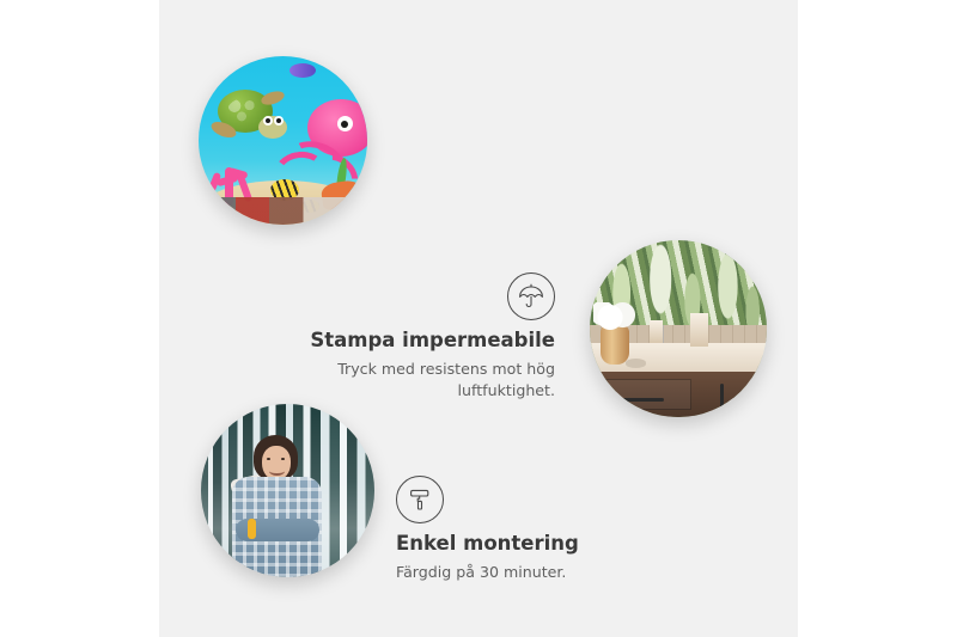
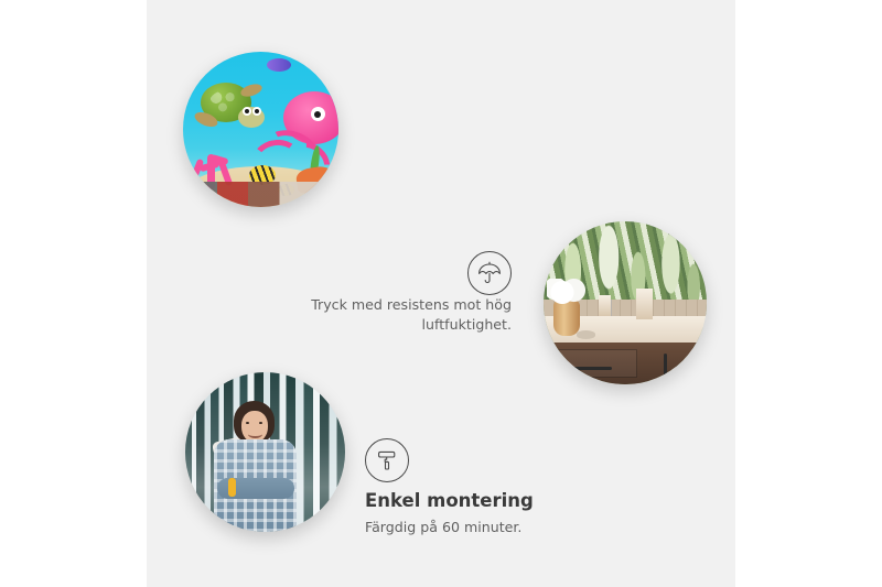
- Stampa impermeabile
  Tryck med resistens mot hög luftfuktighet.
  Enkel montering
- Färgdig på 30 minuter.
+ Färgdig på 60 minuter.
